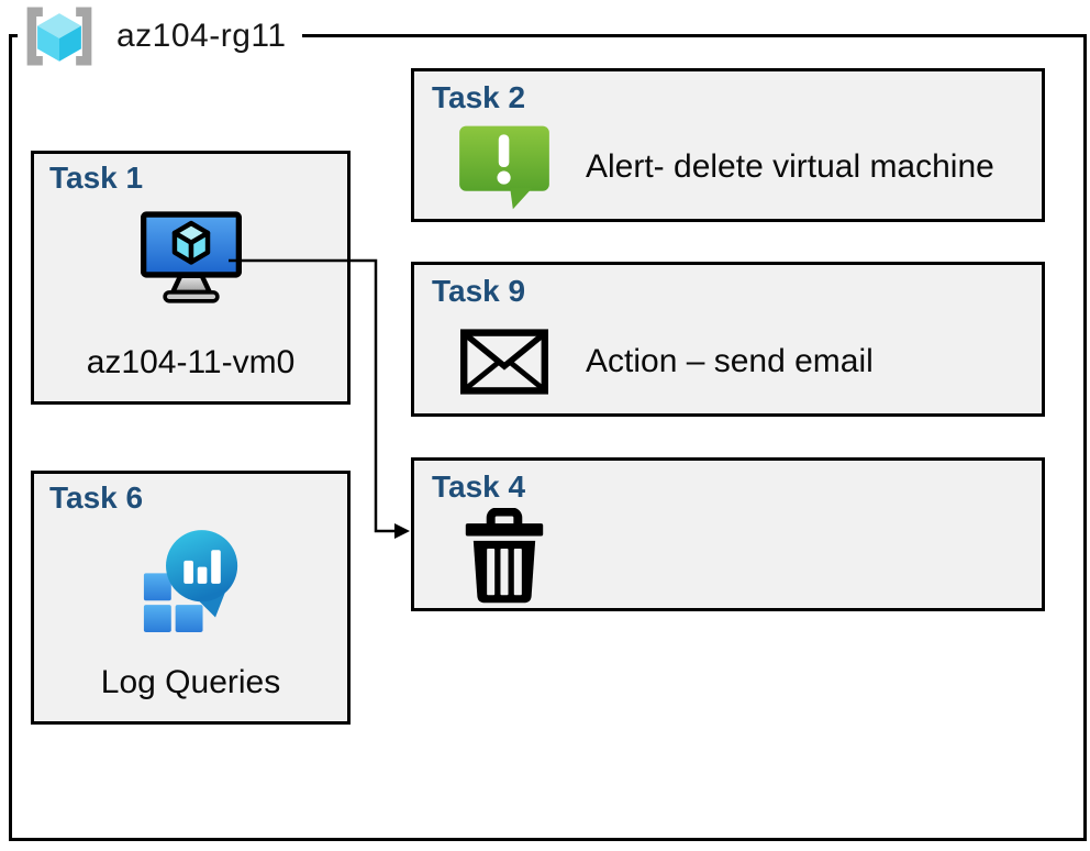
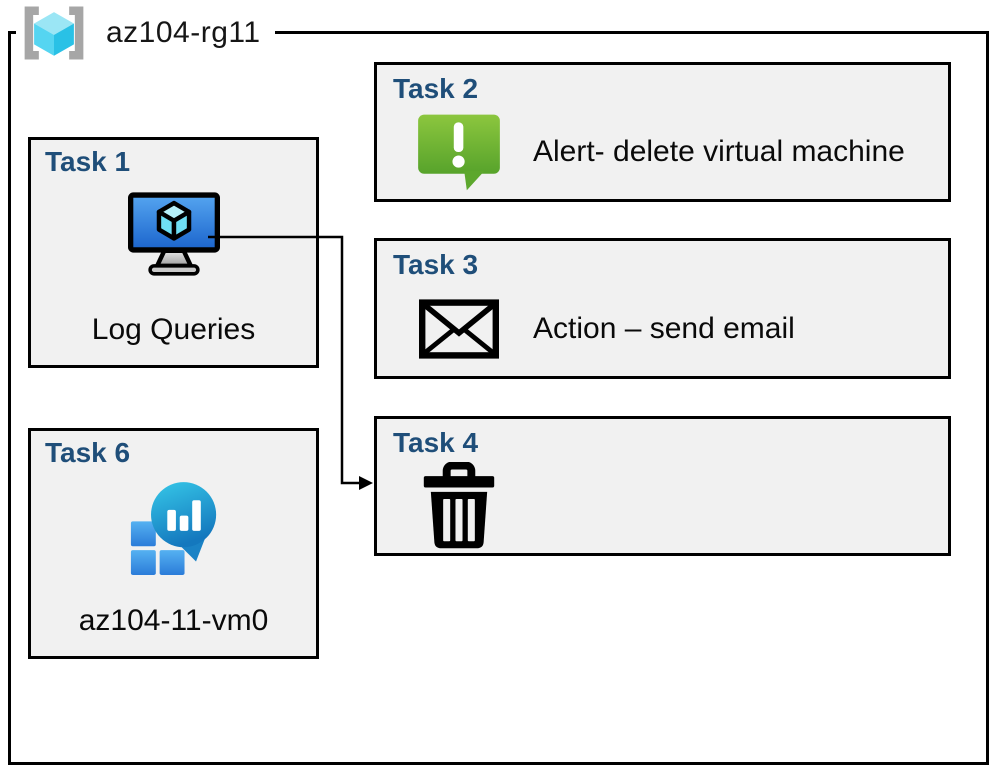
  az104-rg11
  Task 1
- az104-11-vm0
+ Log Queries
  Task 6
- Log Queries
+ az104-11-vm0
  Task 2
  Alert- delete virtual machine
- Task 9
+ Task 3
  Action – send email
  Task 4
